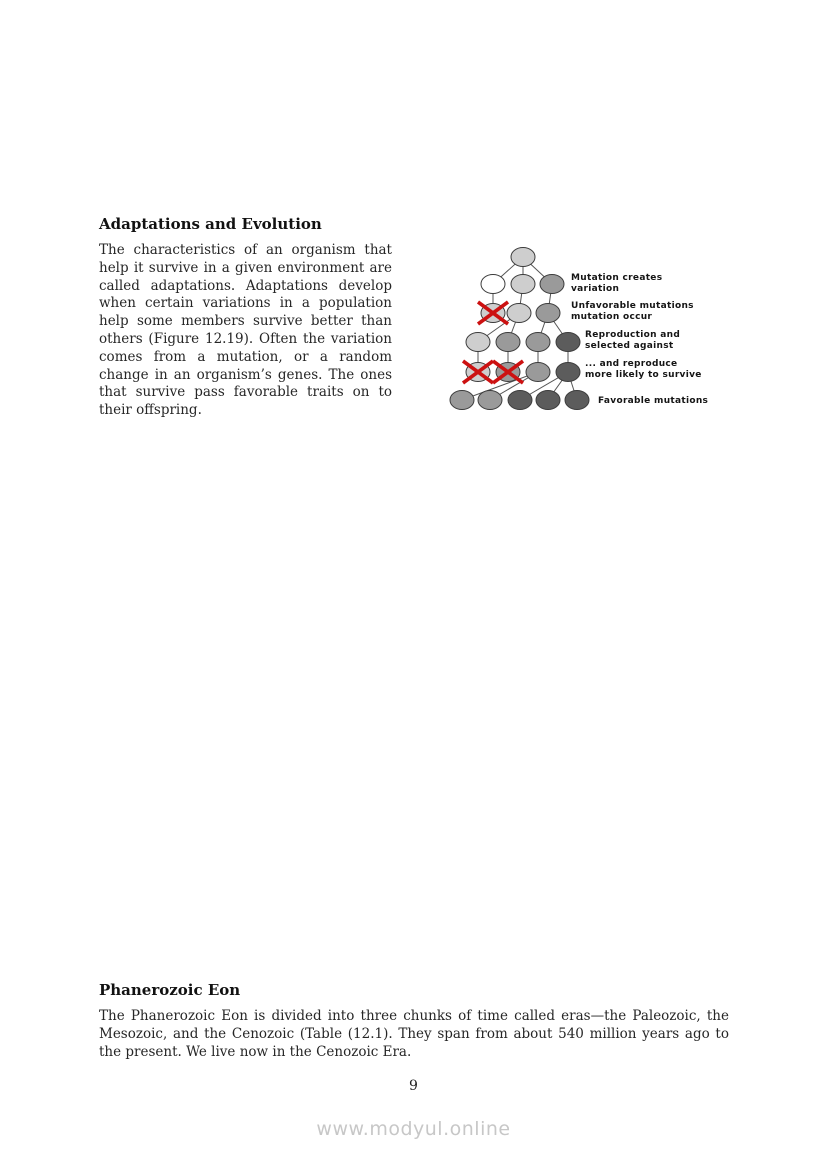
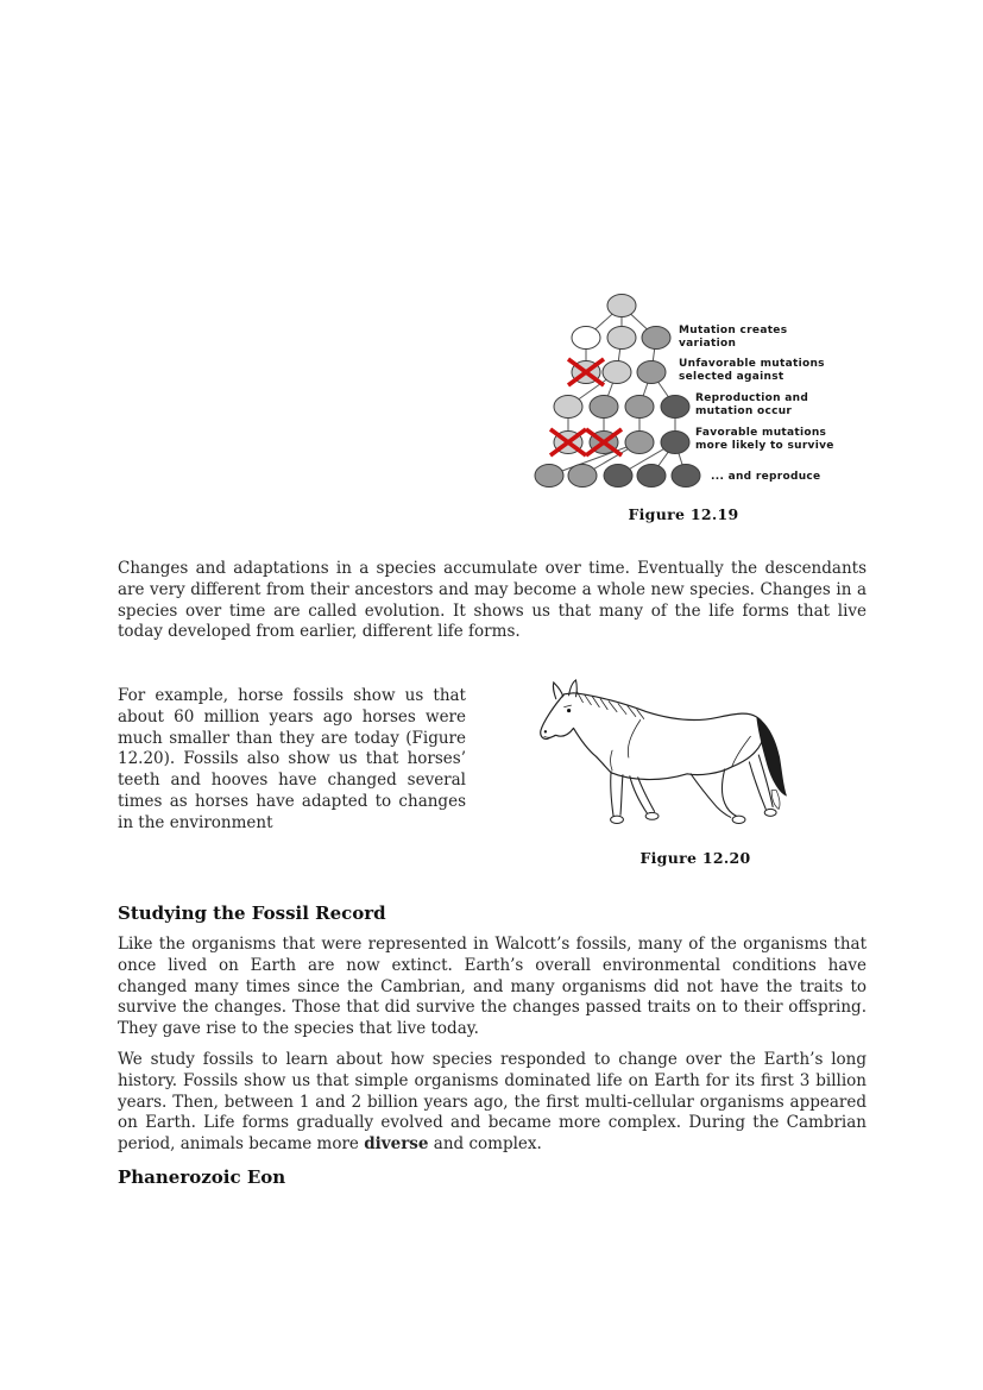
- Adaptations and Evolution
- The characteristics of an organism that help it survive in a given environment are called adaptations. Adaptations develop when certain variations in a population help some members survive better than others (Figure 12.19). Often the variation comes from a mutation, or a random change in an organism’s genes. The ones that survive pass favorable traits on to their offspring.
  Mutation creates
  variation
  Unfavorable mutations
- mutation occur
+ selected against
  Reproduction and
- selected against
+ mutation occur
- ... and reproduce
+ Favorable mutations
  more likely to survive
- Favorable mutations
+ ... and reproduce
+ Figure 12.19
+ Changes and adaptations in a species accumulate over time. Eventually the descendants are very different from their ancestors and may become a whole new species. Changes in a species over time are called evolution. It shows us that many of the life forms that live today developed from earlier, different life forms.
+ For example, horse fossils show us that about 60 million years ago horses were much smaller than they are today (Figure 12.20). Fossils also show us that horses’ teeth and hooves have changed several times as horses have adapted to changes in the environment
+ Figure 12.20
+ Studying the Fossil Record
+ Like the organisms that were represented in Walcott’s fossils, many of the organisms that once lived on Earth are now extinct. Earth’s overall environmental conditions have changed many times since the Cambrian, and many organisms did not have the traits to survive the changes. Those that did survive the changes passed traits on to their offspring. They gave rise to the species that live today.
+ We study fossils to learn about how species responded to change over the Earth’s long history. Fossils show us that simple organisms dominated life on Earth for its first 3 billion years. Then, between 1 and 2 billion years ago, the first multi-cellular organisms appeared on Earth. Life forms gradually evolved and became more complex. During the Cambrian period, animals became more diverse and complex.
  Phanerozoic Eon
- The Phanerozoic Eon is divided into three chunks of time called eras—the Paleozoic, the Mesozoic, and the Cenozoic (Table (12.1). They span from about 540 million years ago to the present. We live now in the Cenozoic Era.
- 9
- www.modyul.online
